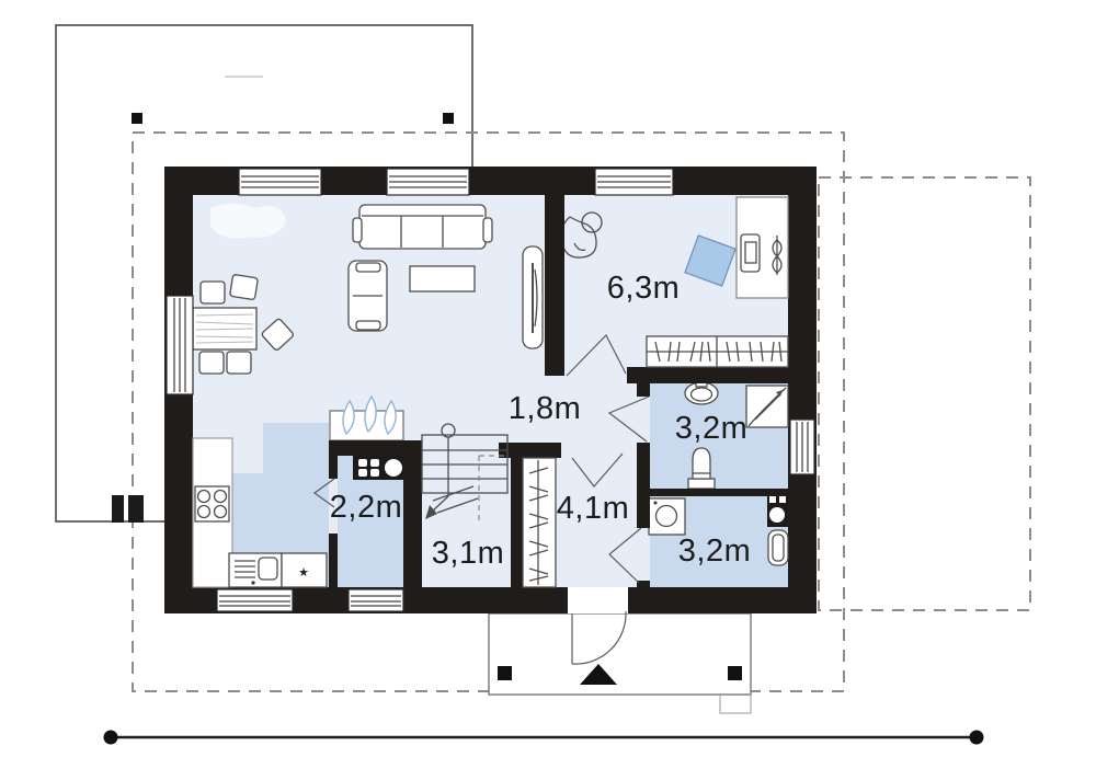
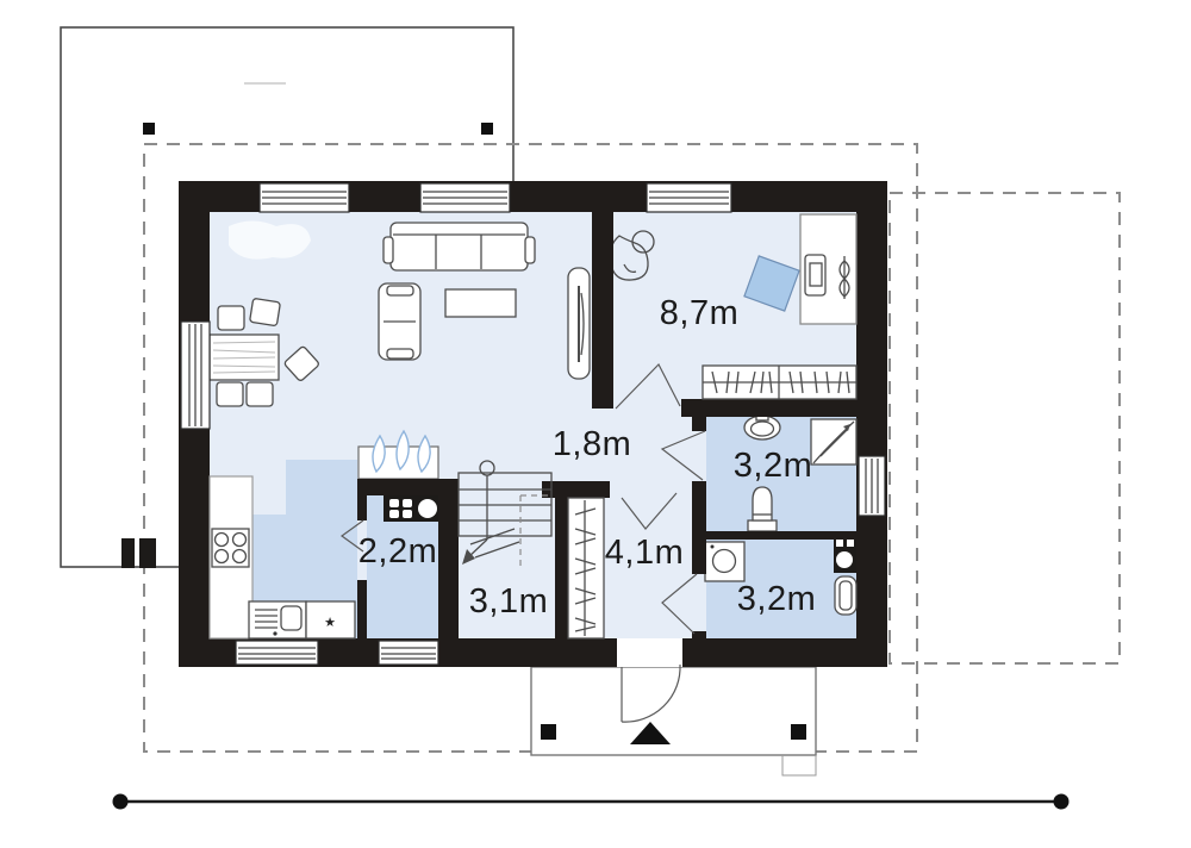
  ★
- 6,3m
+ 8,7m
  1,8m
  3,2m
  2,2m
  3,1m
  4,1m
  3,2m
